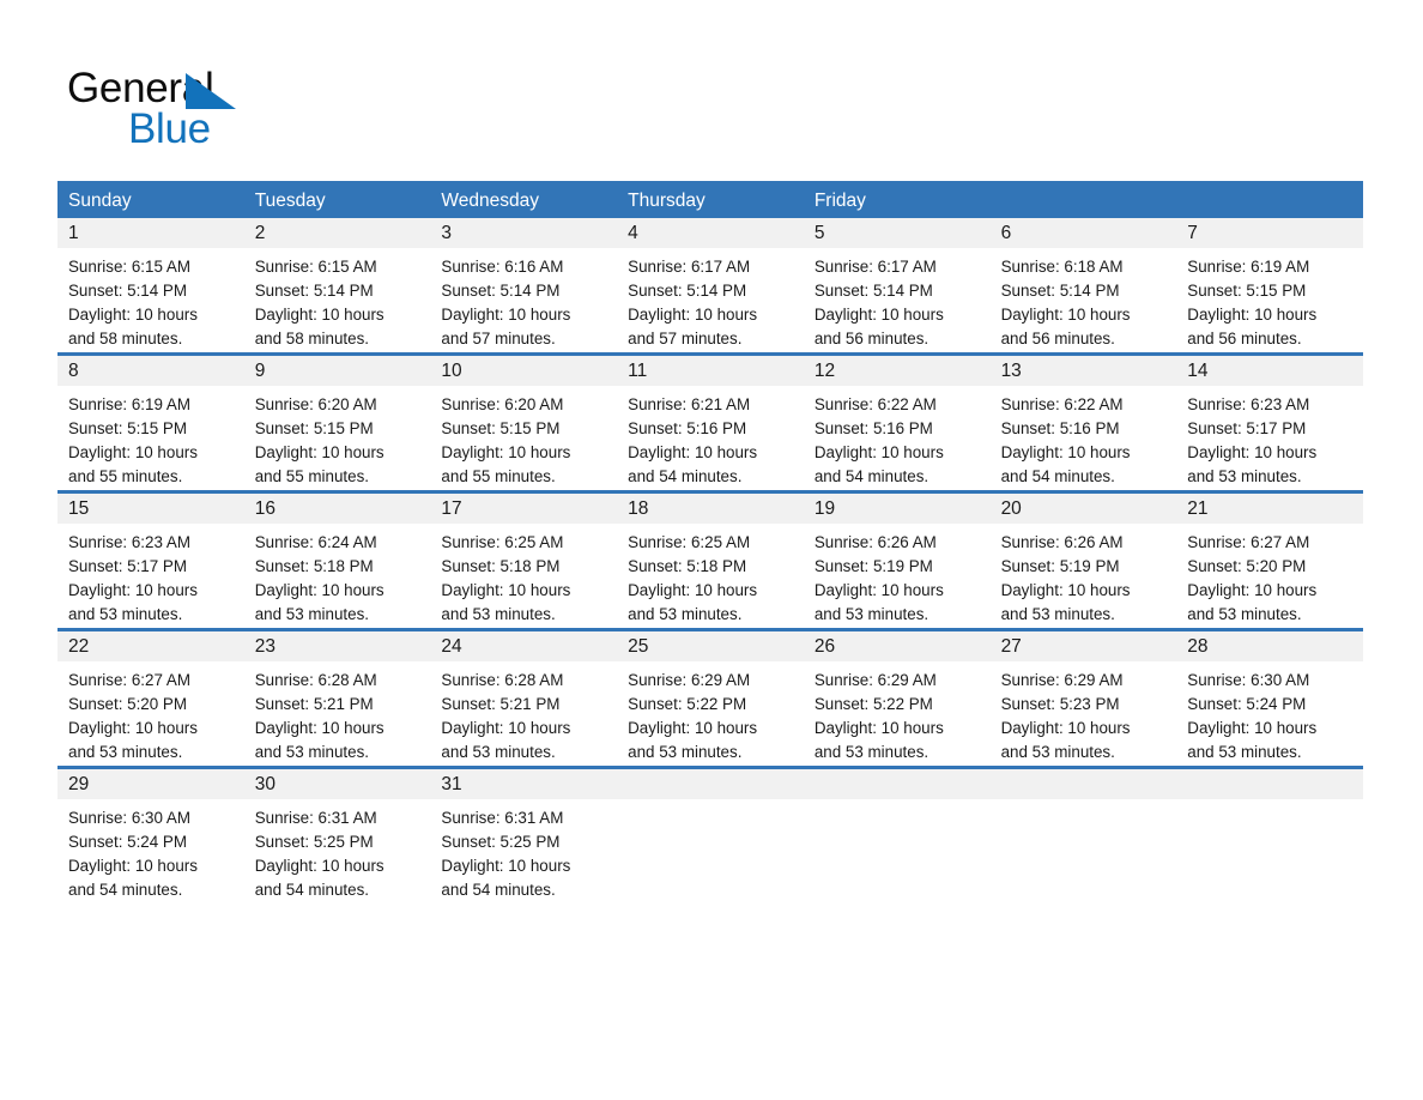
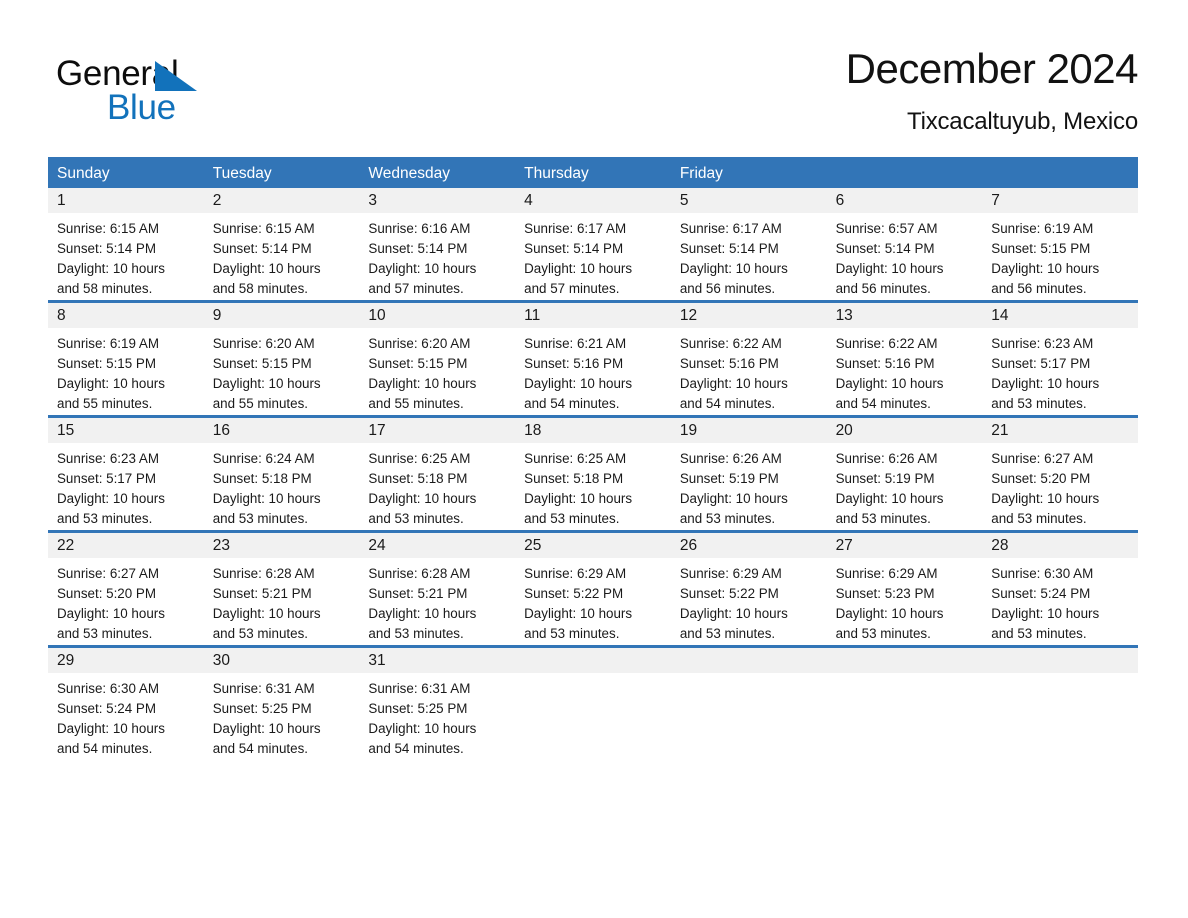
  General
  Blue
+ December 2024
+ Tixcacaltuyub, Mexico
  Sunday
  Tuesday
  Wednesday
  Thursday
  Friday
  1
  Sunrise: 6:15 AM
  Sunset: 5:14 PM
  Daylight: 10 hours
  and 58 minutes.
  2
  Sunrise: 6:15 AM
  Sunset: 5:14 PM
  Daylight: 10 hours
  and 58 minutes.
  3
  Sunrise: 6:16 AM
  Sunset: 5:14 PM
  Daylight: 10 hours
  and 57 minutes.
  4
  Sunrise: 6:17 AM
  Sunset: 5:14 PM
  Daylight: 10 hours
  and 57 minutes.
  5
  Sunrise: 6:17 AM
  Sunset: 5:14 PM
  Daylight: 10 hours
  and 56 minutes.
  6
- Sunrise: 6:18 AM
+ Sunrise: 6:57 AM
  Sunset: 5:14 PM
  Daylight: 10 hours
  and 56 minutes.
  7
  Sunrise: 6:19 AM
  Sunset: 5:15 PM
  Daylight: 10 hours
  and 56 minutes.
  8
  Sunrise: 6:19 AM
  Sunset: 5:15 PM
  Daylight: 10 hours
  and 55 minutes.
  9
  Sunrise: 6:20 AM
  Sunset: 5:15 PM
  Daylight: 10 hours
  and 55 minutes.
  10
  Sunrise: 6:20 AM
  Sunset: 5:15 PM
  Daylight: 10 hours
  and 55 minutes.
  11
  Sunrise: 6:21 AM
  Sunset: 5:16 PM
  Daylight: 10 hours
  and 54 minutes.
  12
  Sunrise: 6:22 AM
  Sunset: 5:16 PM
  Daylight: 10 hours
  and 54 minutes.
  13
  Sunrise: 6:22 AM
  Sunset: 5:16 PM
  Daylight: 10 hours
  and 54 minutes.
  14
  Sunrise: 6:23 AM
  Sunset: 5:17 PM
  Daylight: 10 hours
  and 53 minutes.
  15
  Sunrise: 6:23 AM
  Sunset: 5:17 PM
  Daylight: 10 hours
  and 53 minutes.
  16
  Sunrise: 6:24 AM
  Sunset: 5:18 PM
  Daylight: 10 hours
  and 53 minutes.
  17
  Sunrise: 6:25 AM
  Sunset: 5:18 PM
  Daylight: 10 hours
  and 53 minutes.
  18
  Sunrise: 6:25 AM
  Sunset: 5:18 PM
  Daylight: 10 hours
  and 53 minutes.
  19
  Sunrise: 6:26 AM
  Sunset: 5:19 PM
  Daylight: 10 hours
  and 53 minutes.
  20
  Sunrise: 6:26 AM
  Sunset: 5:19 PM
  Daylight: 10 hours
  and 53 minutes.
  21
  Sunrise: 6:27 AM
  Sunset: 5:20 PM
  Daylight: 10 hours
  and 53 minutes.
  22
  Sunrise: 6:27 AM
  Sunset: 5:20 PM
  Daylight: 10 hours
  and 53 minutes.
  23
  Sunrise: 6:28 AM
  Sunset: 5:21 PM
  Daylight: 10 hours
  and 53 minutes.
  24
  Sunrise: 6:28 AM
  Sunset: 5:21 PM
  Daylight: 10 hours
  and 53 minutes.
  25
  Sunrise: 6:29 AM
  Sunset: 5:22 PM
  Daylight: 10 hours
  and 53 minutes.
  26
  Sunrise: 6:29 AM
  Sunset: 5:22 PM
  Daylight: 10 hours
  and 53 minutes.
  27
  Sunrise: 6:29 AM
  Sunset: 5:23 PM
  Daylight: 10 hours
  and 53 minutes.
  28
  Sunrise: 6:30 AM
  Sunset: 5:24 PM
  Daylight: 10 hours
  and 53 minutes.
  29
  Sunrise: 6:30 AM
  Sunset: 5:24 PM
  Daylight: 10 hours
  and 54 minutes.
  30
  Sunrise: 6:31 AM
  Sunset: 5:25 PM
  Daylight: 10 hours
  and 54 minutes.
  31
  Sunrise: 6:31 AM
  Sunset: 5:25 PM
  Daylight: 10 hours
  and 54 minutes.
